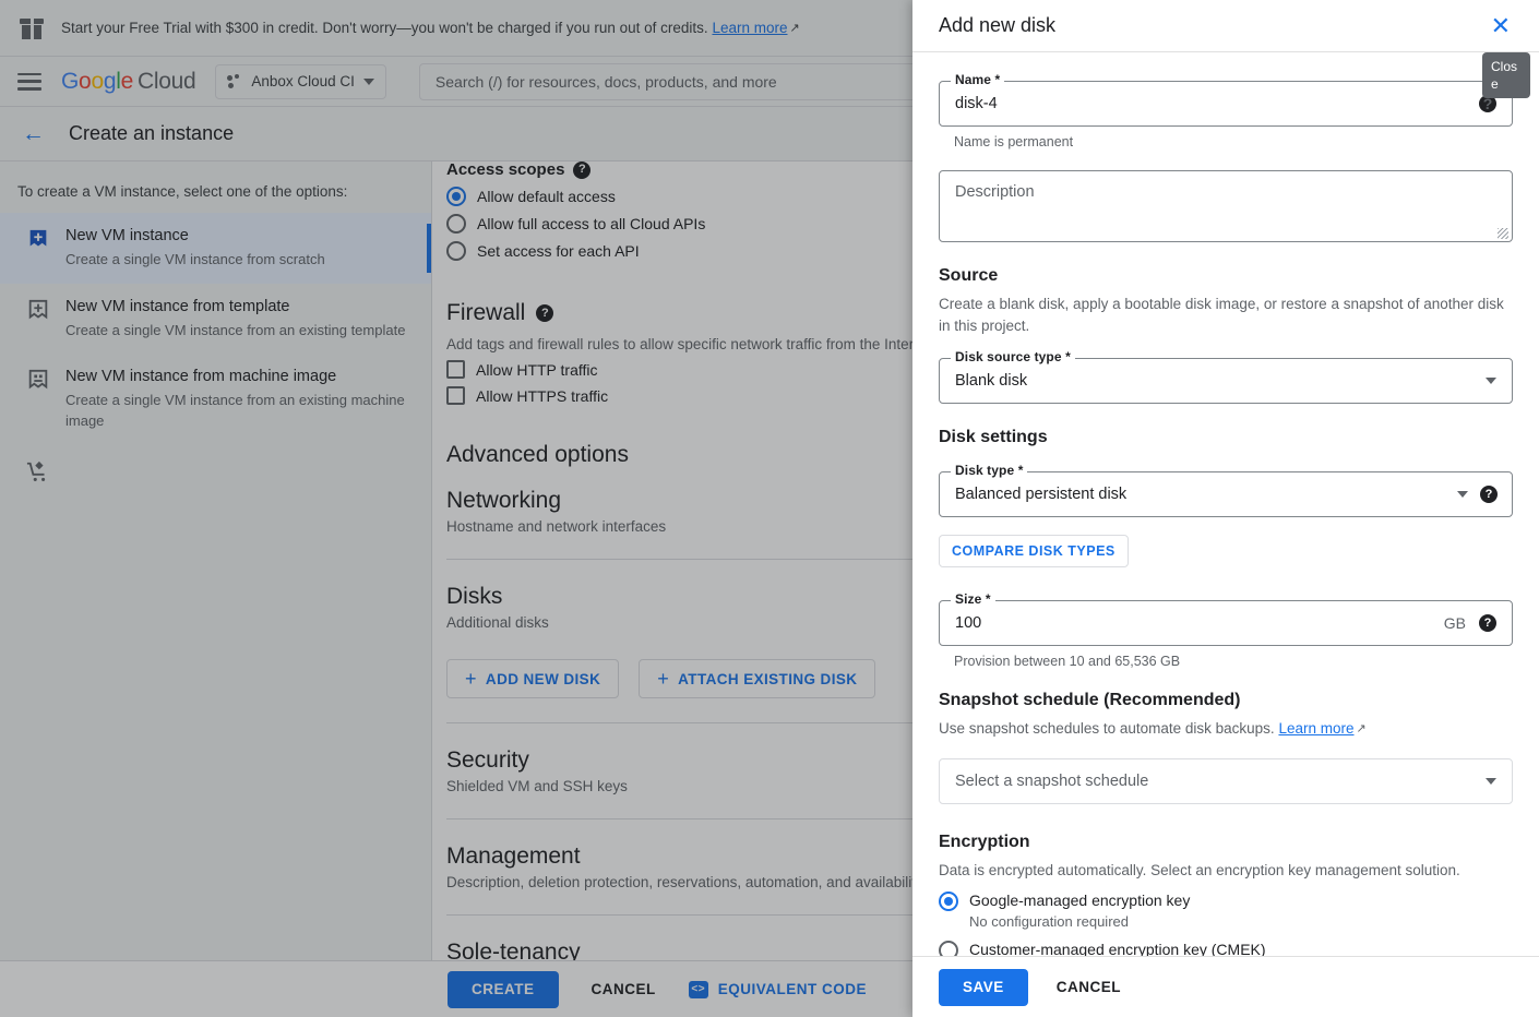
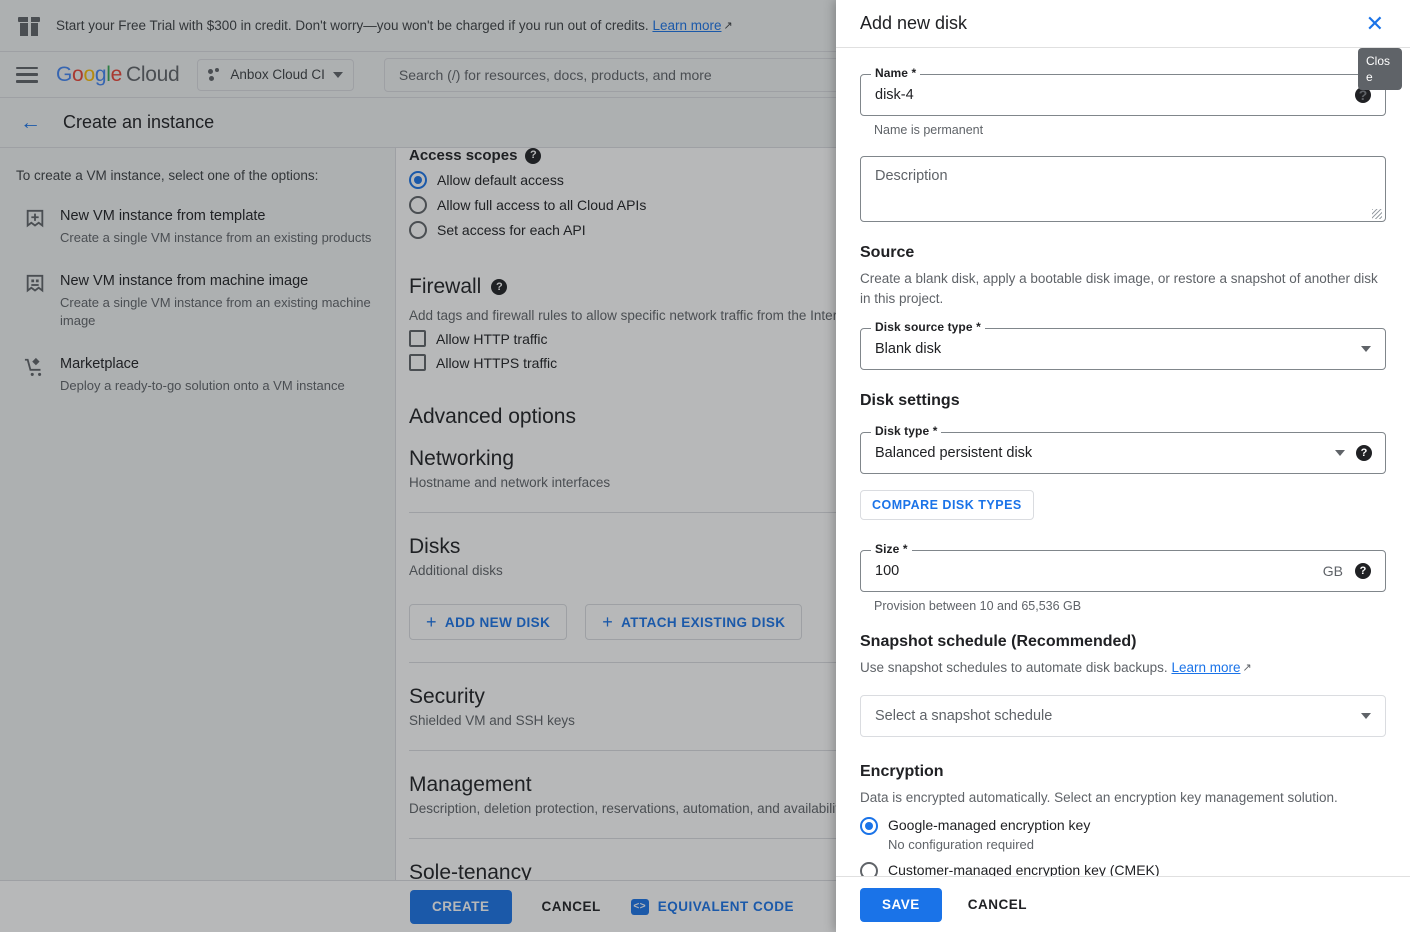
  Start your Free Trial with $300 in credit. Don't worry—you won't be charged if you run out of credits. Learn more ↗
  Google Cloud
  Anbox Cloud CI
  Search (/) for resources, docs, products, and more
  ←
  Create an instance
  To create a VM instance, select one of the options:
- New VM instance
- Create a single VM instance from scratch
  New VM instance from template
- Create a single VM instance from an existing template
+ Create a single VM instance from an existing products
  New VM instance from machine image
  Create a single VM instance from an existing machine image
+ Marketplace
+ Deploy a ready-to-go solution onto a VM instance
  Access scopes
  ?
  Allow default access
  Allow full access to all Cloud APIs
  Set access for each API
  Firewall
  ?
  Add tags and firewall rules to allow specific network traffic from the Inter
  Allow HTTP traffic
  Allow HTTPS traffic
  Advanced options
  Networking
  Hostname and network interfaces
  Disks
  Additional disks
  +
  ADD NEW DISK
  +
  ATTACH EXISTING DISK
  Security
  Shielded VM and SSH keys
  Management
  Description, deletion protection, reservations, automation, and availabili
  Sole-tenancy
  CREATE
  CANCEL
  <>
  EQUIVALENT CODE
  Add new disk
  ✕
  Close
  Name *
  disk-4
  ?
  Name is permanent
  Description
  Source
  Create a blank disk, apply a bootable disk image, or restore a snapshot of another disk in this project.
  Disk source type *
  Blank disk
  Disk settings
  Disk type *
  Balanced persistent disk
  ?
  COMPARE DISK TYPES
  Size *
  100
  GB
  ?
  Provision between 10 and 65,536 GB
  Snapshot schedule (Recommended)
  Use snapshot schedules to automate disk backups. Learn more ↗
  Select a snapshot schedule
  Encryption
  Data is encrypted automatically. Select an encryption key management solution.
  Google-managed encryption key
  No configuration required
  Customer-managed encryption key (CMEK)
  SAVE
  CANCEL
